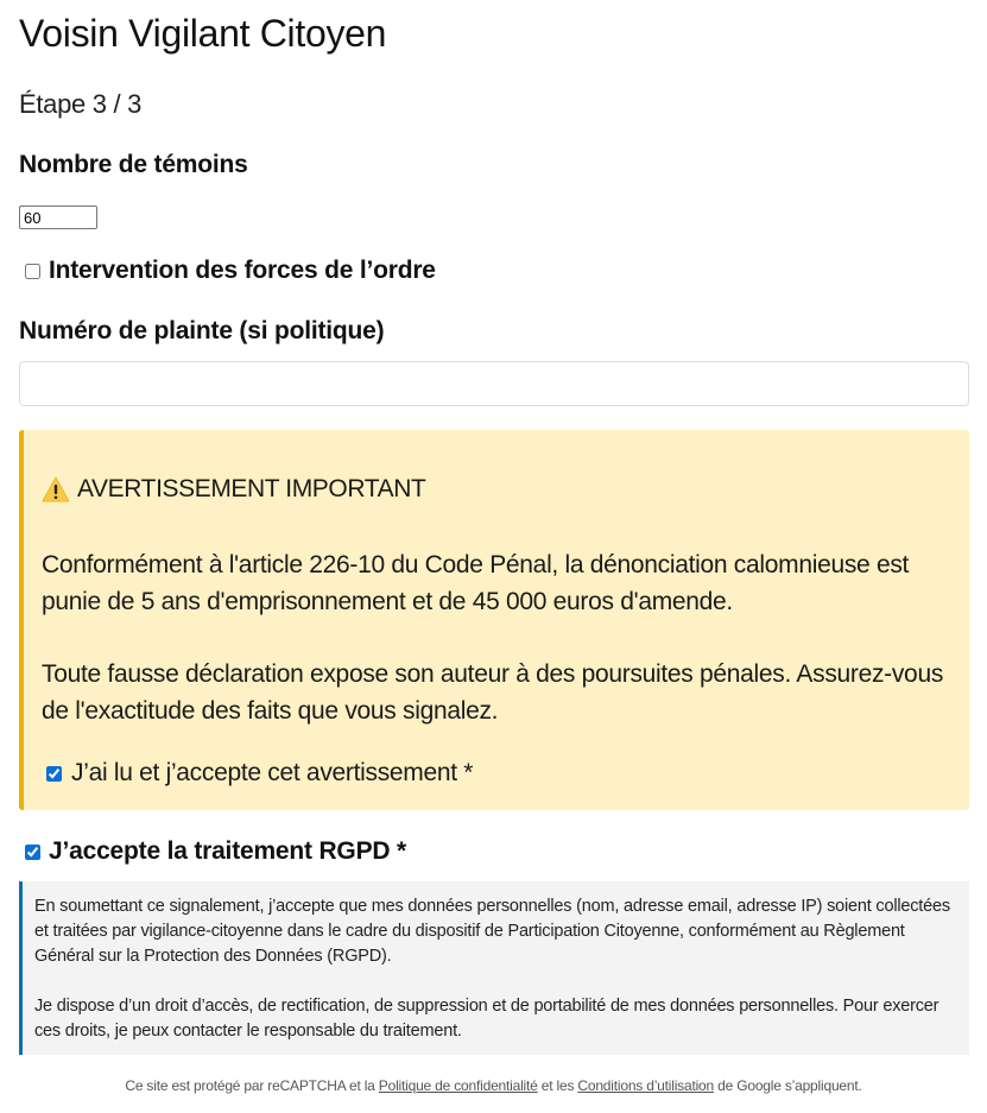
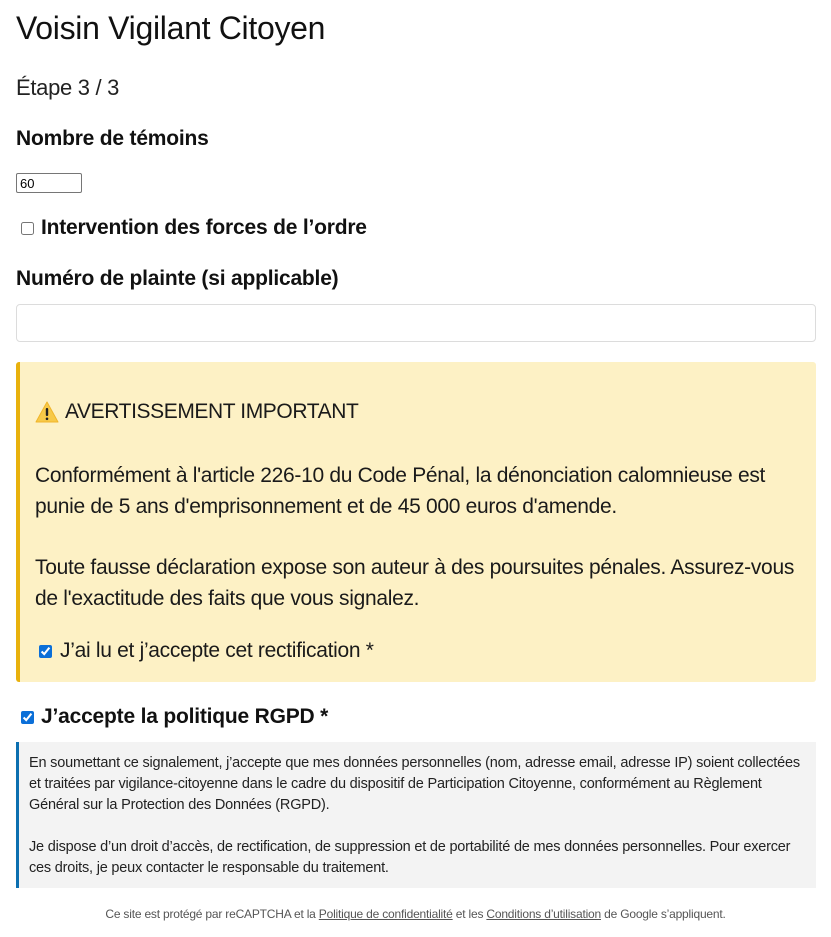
  Voisin Vigilant Citoyen
  Étape 3 / 3
  Nombre de témoins
  60
  Intervention des forces de l’ordre
- Numéro de plainte (si politique)
+ Numéro de plainte (si applicable)
  AVERTISSEMENT IMPORTANT
  Conformément à l'article 226-10 du Code Pénal, la dénonciation calomnieuse est punie de 5 ans d'emprisonnement et de 45 000 euros d'amende.
  Toute fausse déclaration expose son auteur à des poursuites pénales. Assurez-vous de l'exactitude des faits que vous signalez.
- J’ai lu et j’accepte cet avertissement *
+ J’ai lu et j’accepte cet rectification *
- J’accepte la traitement RGPD *
+ J’accepte la politique RGPD *
  En soumettant ce signalement, j’accepte que mes données personnelles (nom, adresse email, adresse IP) soient collectées et traitées par vigilance-citoyenne dans le cadre du dispositif de Participation Citoyenne, conformément au Règlement Général sur la Protection des Données (RGPD).
  Je dispose d’un droit d’accès, de rectification, de suppression et de portabilité de mes données personnelles. Pour exercer ces droits, je peux contacter le responsable du traitement.
  Ce site est protégé par reCAPTCHA et la Politique de confidentialité et les Conditions d’utilisation de Google s’appliquent.
